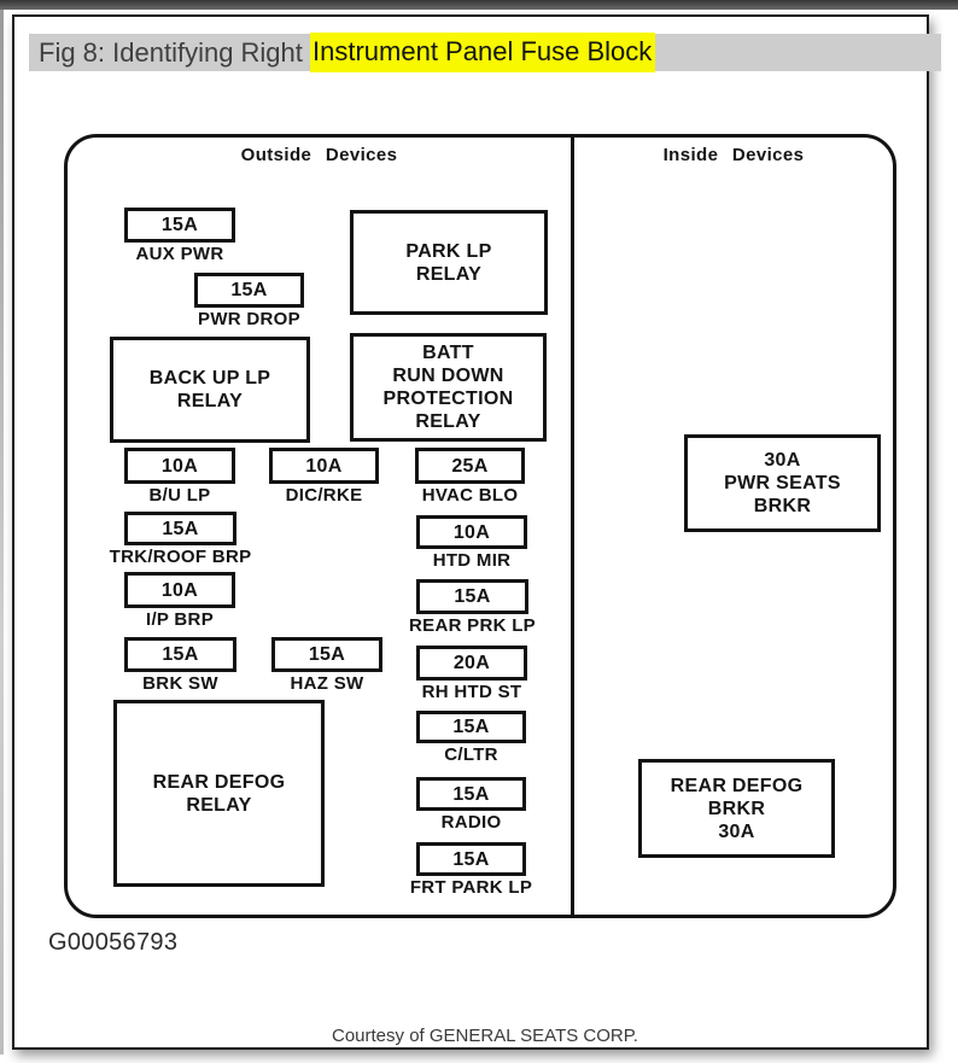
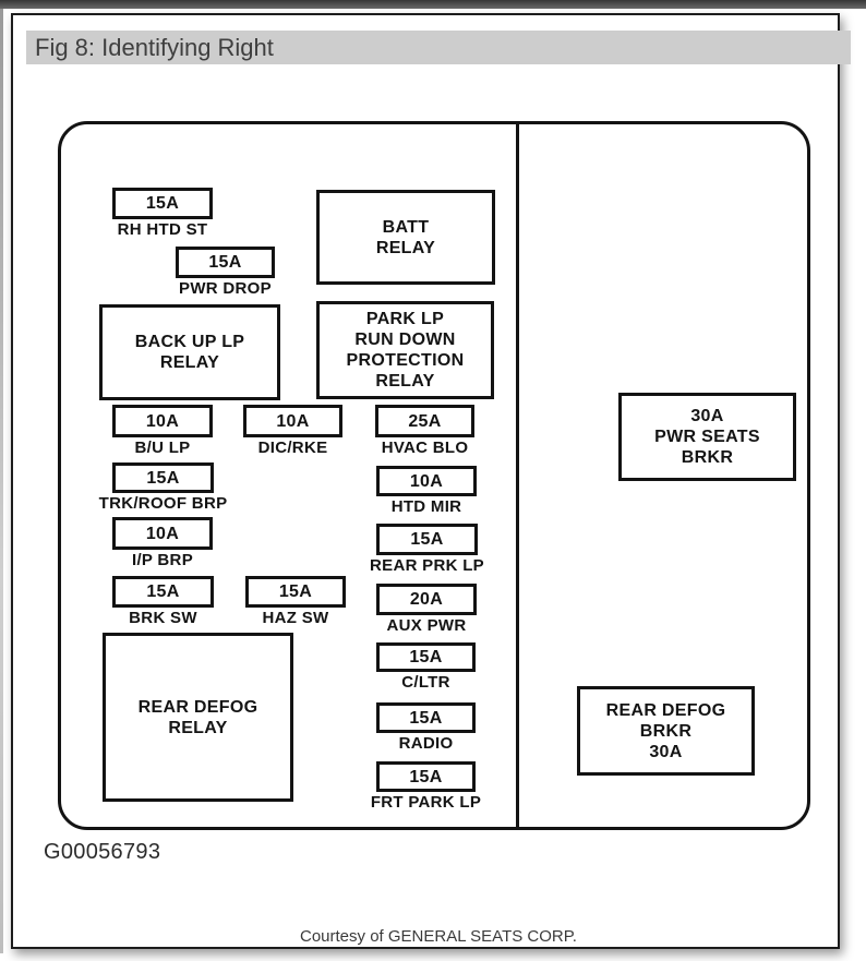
  Fig 8: Identifying Right
- Instrument Panel Fuse Block
- Outside Devices
- Inside Devices
  15A
- AUX PWR
+ RH HTD ST
  15A
  PWR DROP
  10A
  B/U LP
  10A
  DIC/RKE
  25A
  HVAC BLO
  15A
  TRK/ROOF BRP
  10A
  HTD MIR
  10A
  I/P BRP
  15A
  REAR PRK LP
  15A
  BRK SW
  15A
  HAZ SW
  20A
- RH HTD ST
+ AUX PWR
  15A
  C/LTR
  15A
  RADIO
  15A
  FRT PARK LP
- PARK LP
+ BATT
  RELAY
  BACK UP LP
  RELAY
- BATT
+ PARK LP
  RUN DOWN
  PROTECTION
  RELAY
  REAR DEFOG
  RELAY
  30A
  PWR SEATS
  BRKR
  REAR DEFOG
  BRKR
  30A
  G00056793
  Courtesy of GENERAL SEATS CORP.
